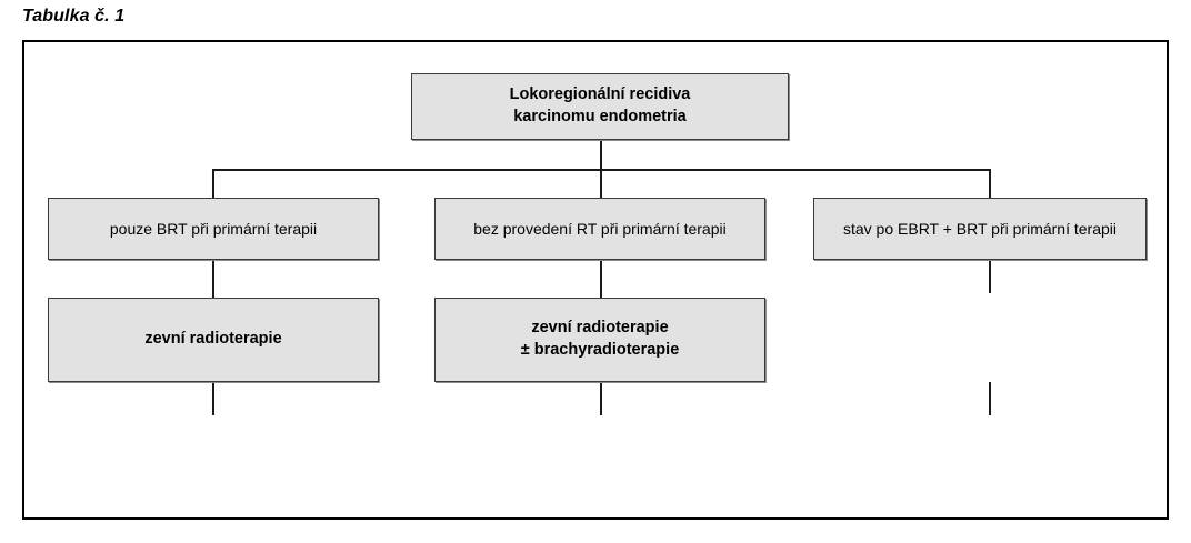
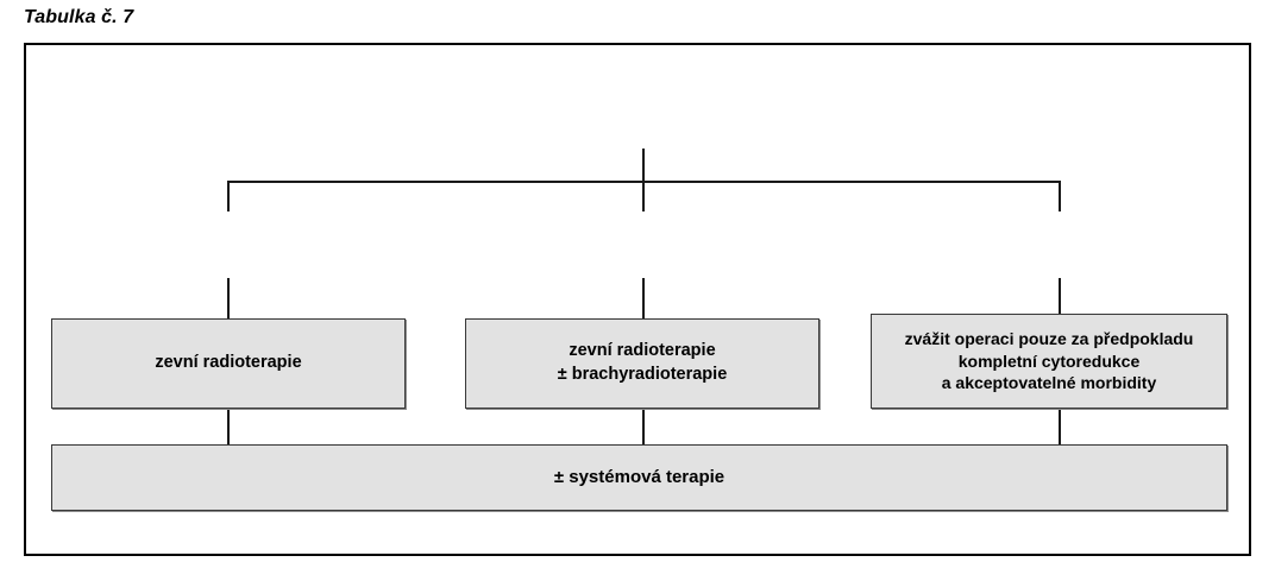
- Tabulka č. 1
+ Tabulka č. 7
- Lokoregionální recidiva
- karcinomu endometria
- pouze BRT při primární terapii
- bez provedení RT při primární terapii
- stav po EBRT + BRT při primární terapii
  zevní radioterapie
  zevní radioterapie
  ± brachyradioterapie
+ zvážit operaci pouze za předpokladu
+ kompletní cytoredukce
+ a akceptovatelné morbidity
+ ± systémová terapie
